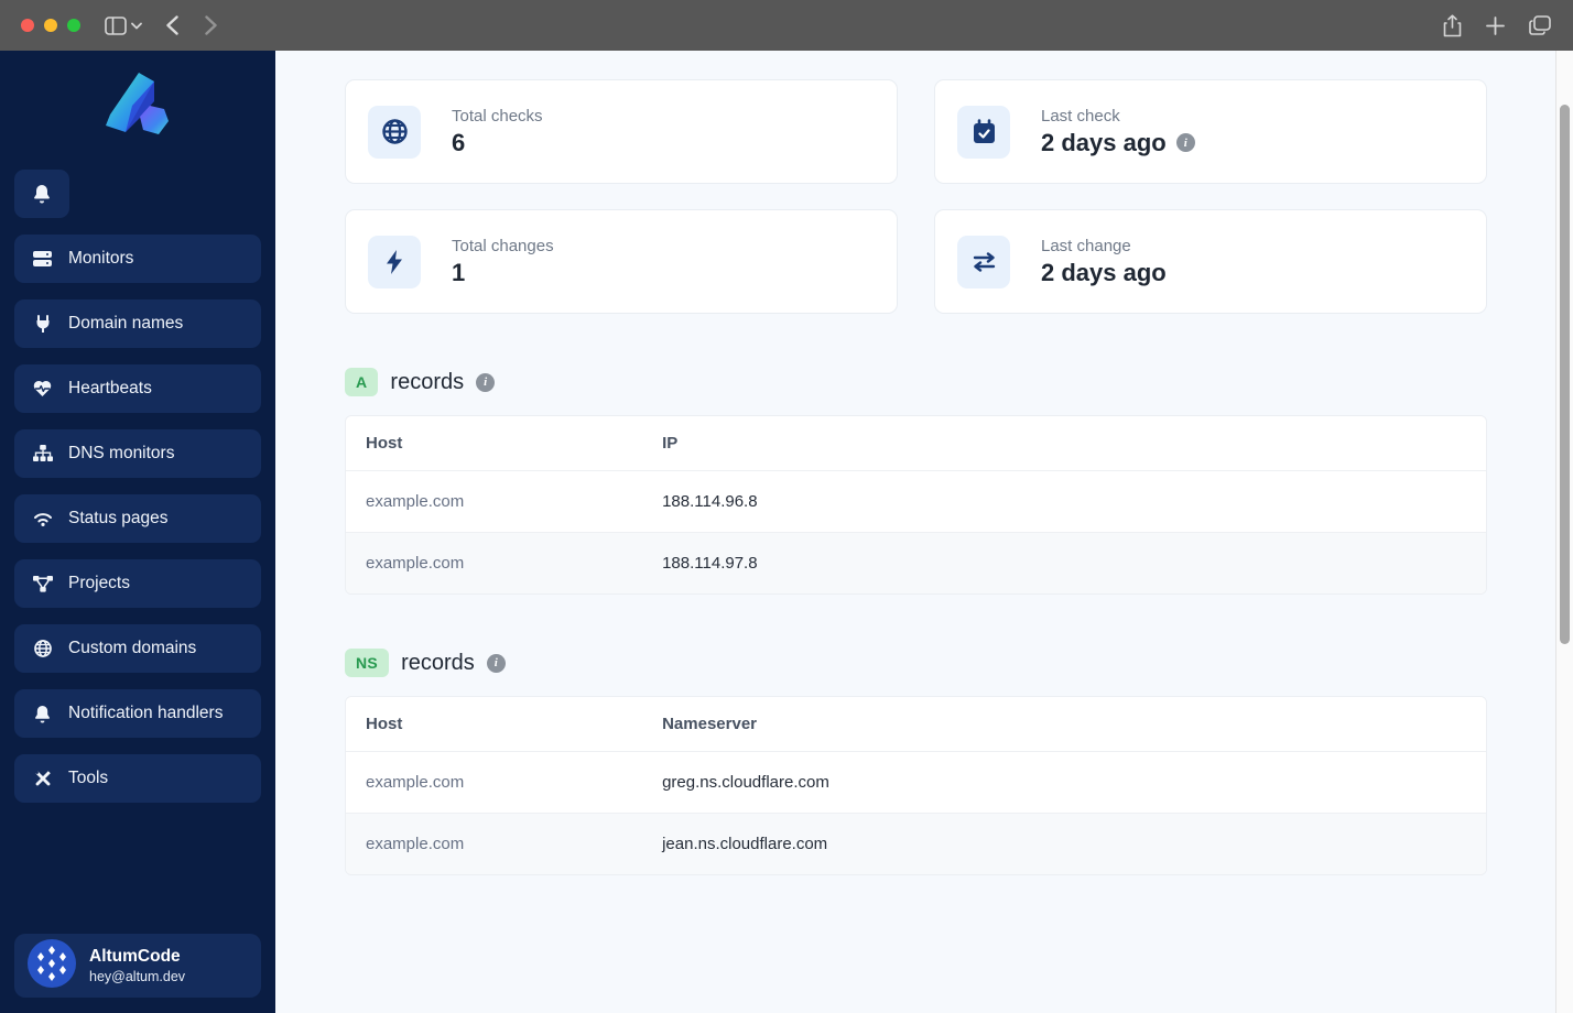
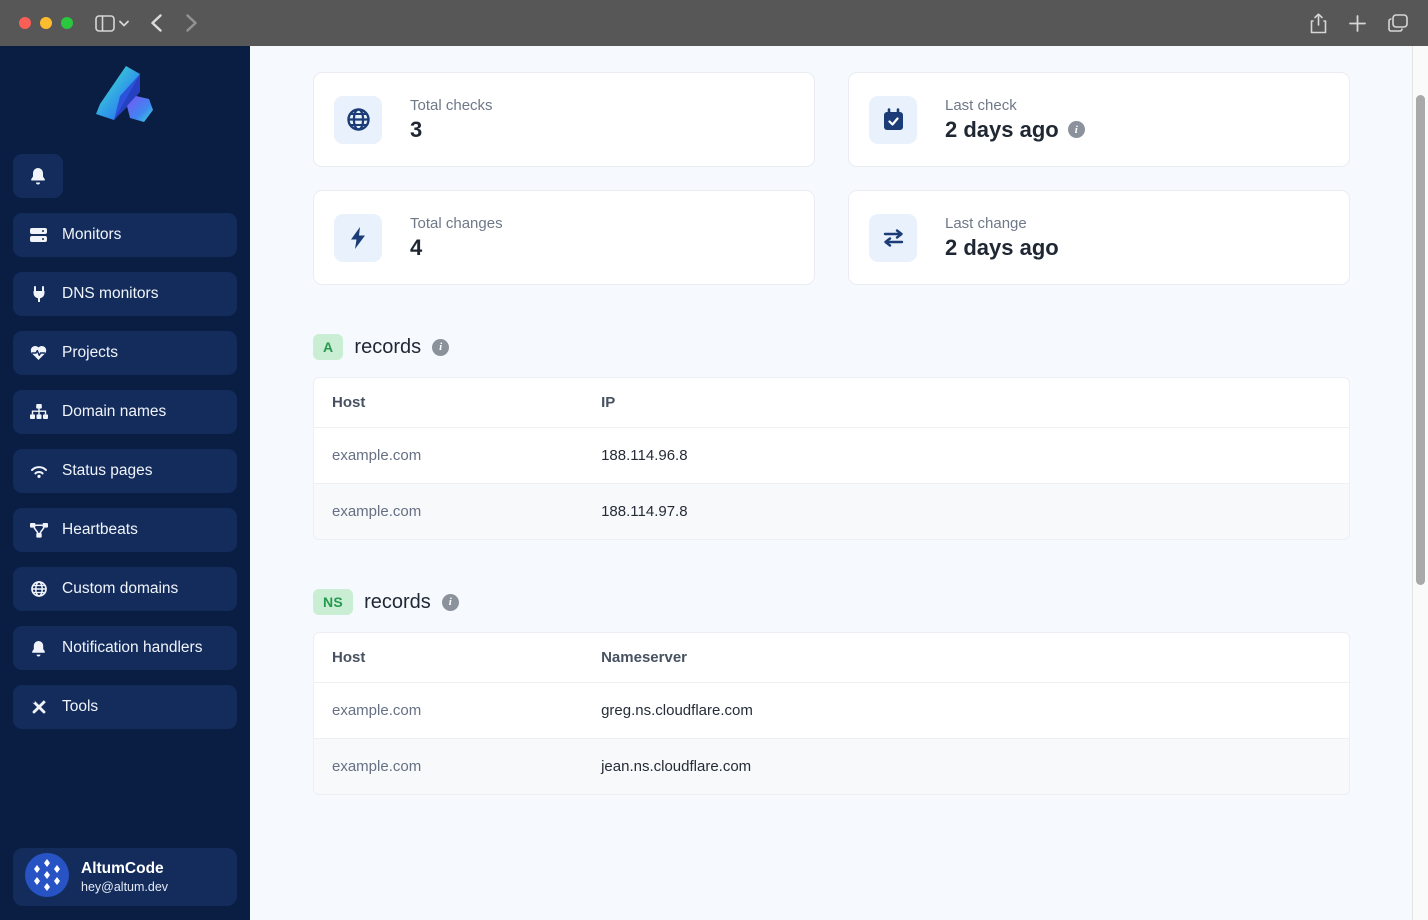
  Monitors
- Domain names
+ DNS monitors
- Heartbeats
+ Projects
- DNS monitors
+ Domain names
  Status pages
- Projects
+ Heartbeats
  Custom domains
  Notification handlers
  Tools
  AltumCode
  hey@altum.dev
  Total checks
- 6
+ 3
  Last check
  2 days ago
  i
  Total changes
- 1
+ 4
  Last change
  2 days ago
  A
  records
  i
  Host	IP
  example.com	188.114.96.8
  example.com	188.114.97.8
  NS
  records
  i
  Host	Nameserver
  example.com	greg.ns.cloudflare.com
  example.com	jean.ns.cloudflare.com
